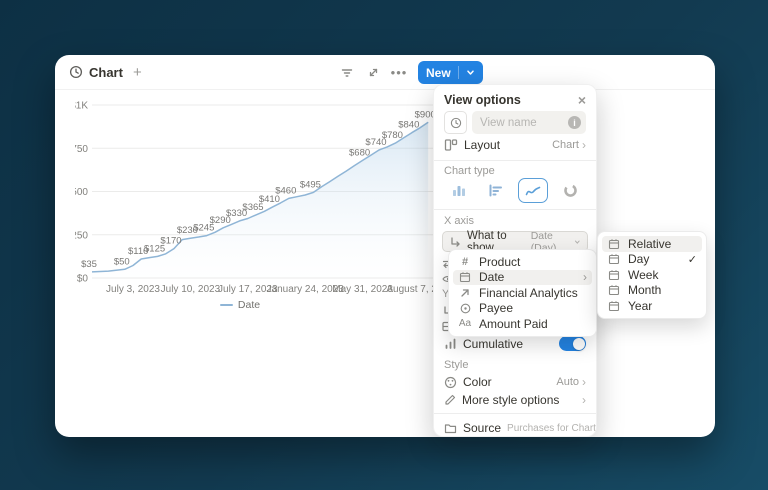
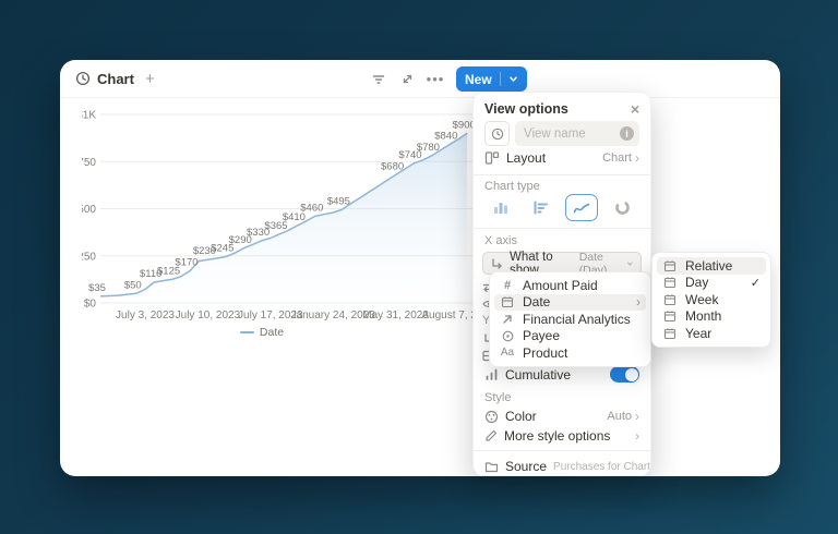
  Chart
  +
  •••
  New
  $0
  250
  500
  750
  July 3, 2023
  July 10, 2023
  July 17, 2023
  January 24, 2023
  May 31, 2023
  $35
  $50
  $110
  $125
  $170
  $230
  $245
  $290
  $330
  $365
  $410
  $460
  $495
  $680
  $740
  $780
  $840
  $90
  Date
  View options
  ×
  View name
  i
  Layout
  Chart
  ›
  Chart type
  X axis
  What to show
  Date (Day)
  Cumulative
  Style
  Color
  Auto
  ›
  More style options
  ›
  Source
  Purchases for Chart
  #
- Product
+ Amount Paid
  Date
  ›
  Financial Analytics
  Payee
  Aa
- Amount Paid
+ Product
  Relative
  Day
  ✓
  Week
  Month
  Year
